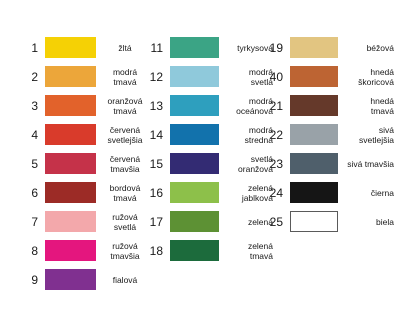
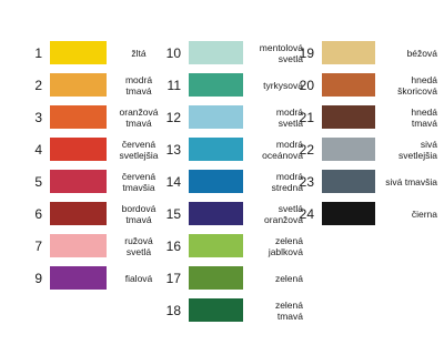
  1
  žltá
  2
  modrá tmavá
  3
  oranžová tmavá
  4
  červená svetlejšia
  5
  červená tmavšia
  6
  bordová tmavá
  7
  ružová svetlá
- 8
- ružová tmavšia
  9
  fialová
+ 10
+ mentolová svetlá
  11
  tyrkysová
  12
  modrá svetlá
  13
  modrá oceánova
  14
  modrá stredná
  15
  svetlá oranžová
  16
  zelená jablková
  17
  zelená
  18
  zelená tmavá
  19
  béžová
- 40
+ 20
  hnedá škoricová
  21
  hnedá tmavá
  22
  sivá svetlejšia
  23
  sivá tmavšia
  24
  čierna
- 25
- biela
